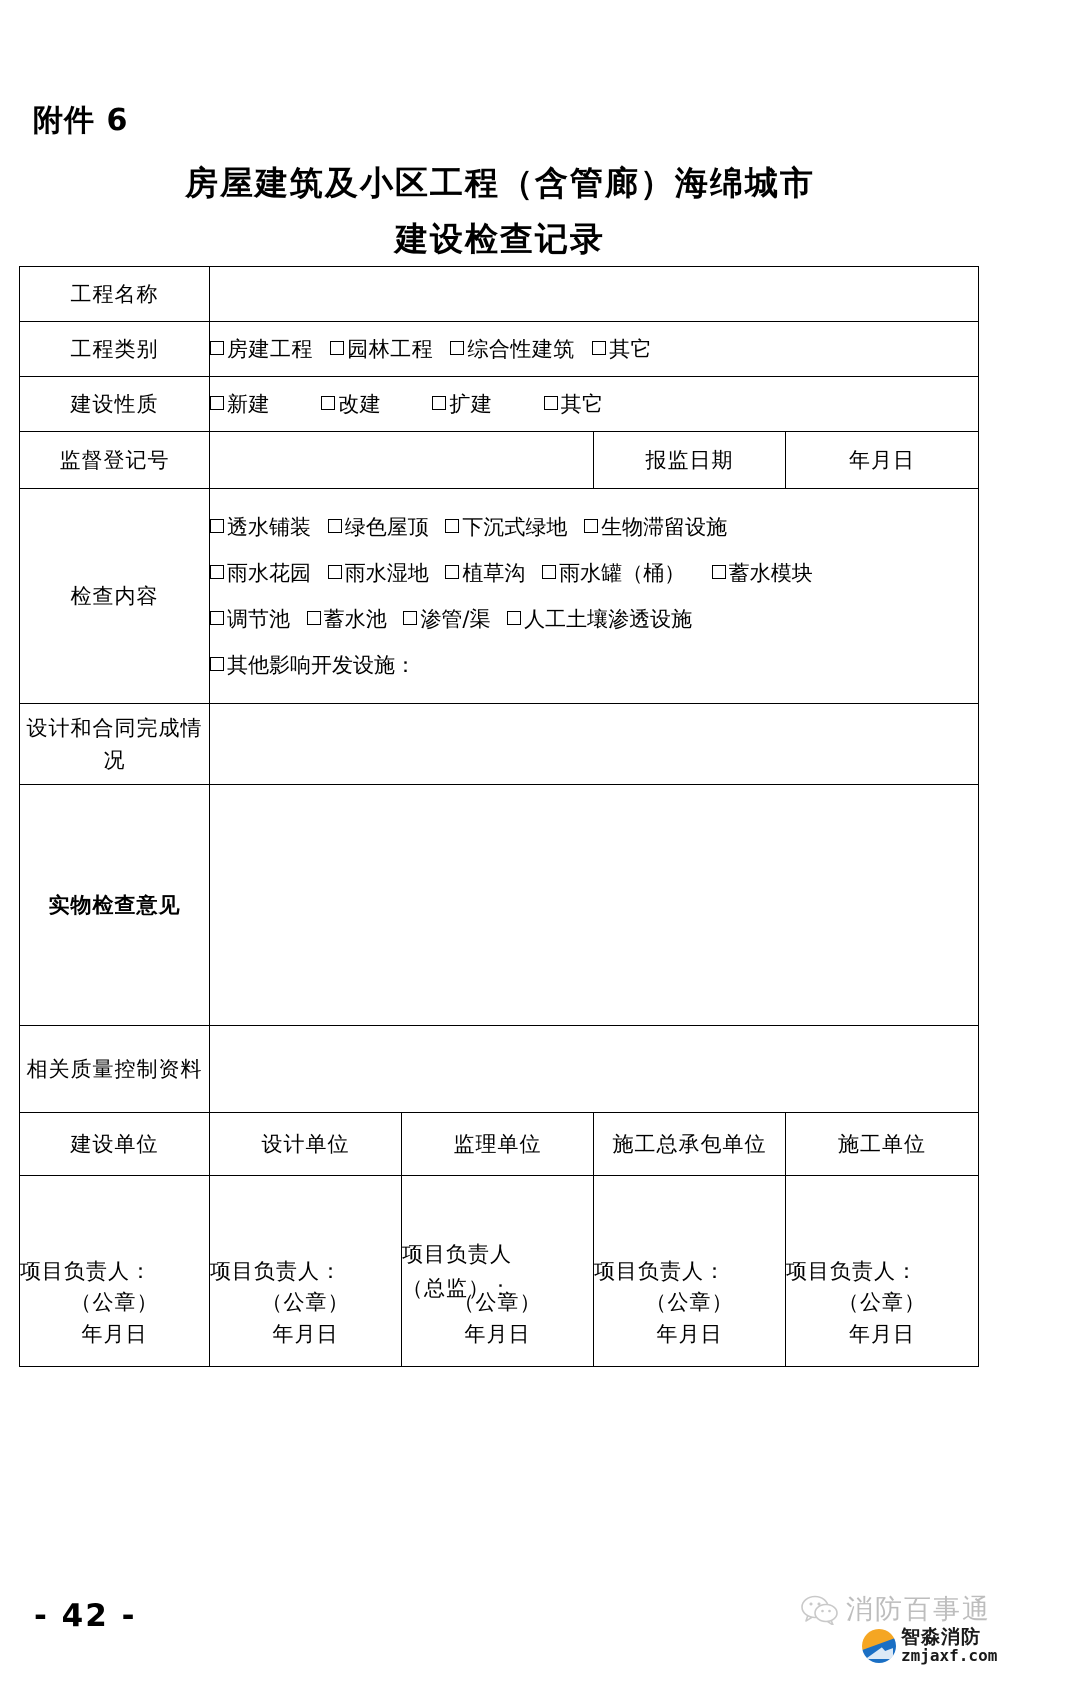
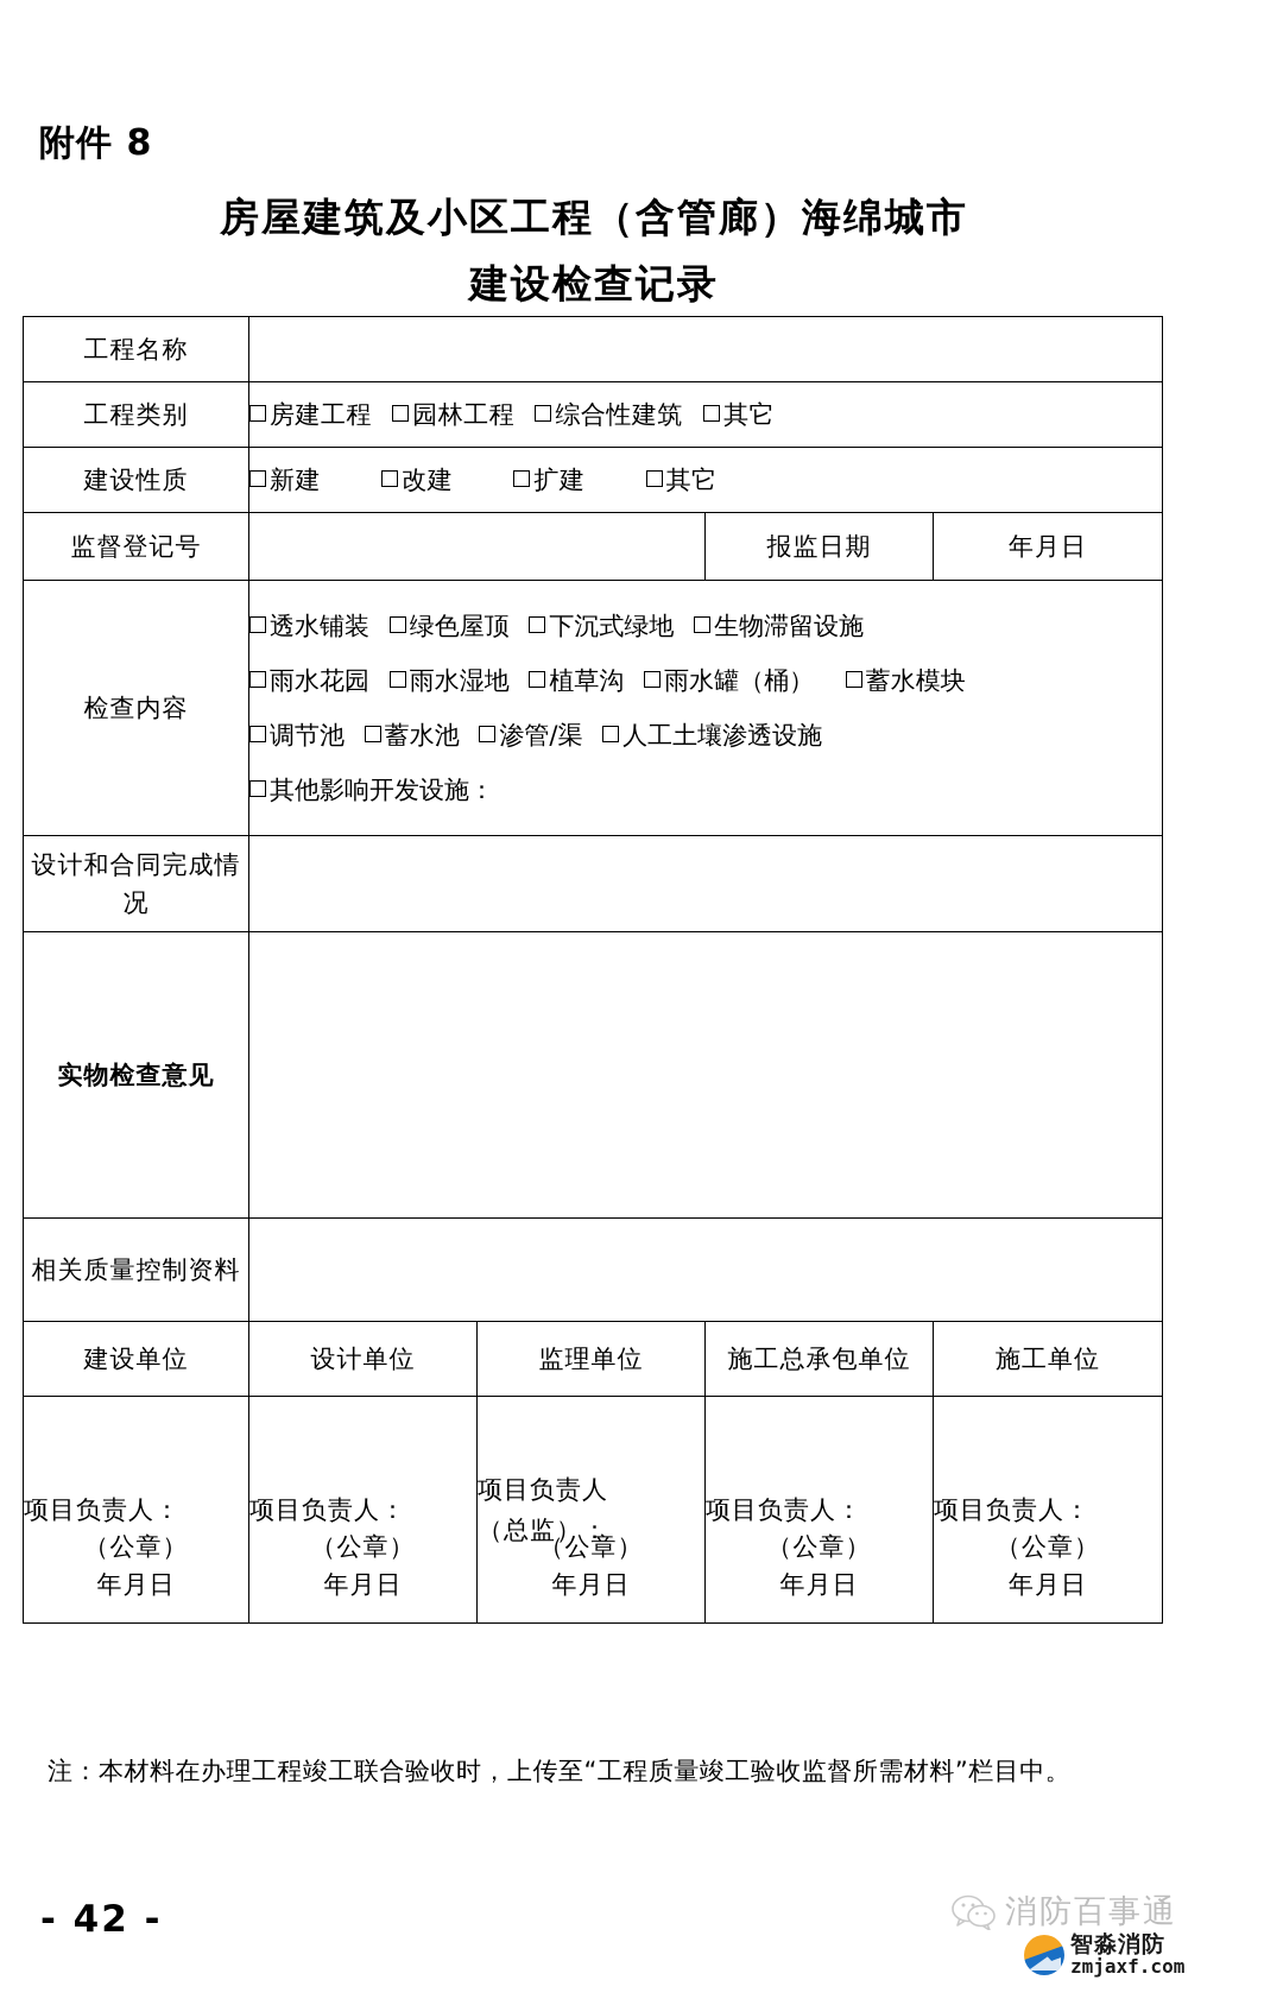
- 附件 6
+ 附件 8
  房屋建筑及小区工程（含管廊）海绵城市
  建设检查记录
  工程名称
  工程类别	房建工程 园林工程 综合性建筑 其它
  建设性质	新建 改建 扩建 其它
  监督登记号		报监日期	年月日
  检查内容	透水铺装 绿色屋顶 下沉式绿地 生物滞留设施 雨水花园 雨水湿地 植草沟 雨水罐（桶） 蓄水模块 调节池 蓄水池 渗管/渠 人工土壤渗透设施 其他影响开发设施：
  设计和合同完成情况
  实物检查意见
  相关质量控制资料
  建设单位	设计单位	监理单位	施工总承包单位	施工单位
  项目负责人： （公章） 年月日	项目负责人： （公章） 年月日	项目负责人 （总监）： （公章） 年月日	项目负责人： （公章） 年月日	项目负责人： （公章） 年月日
+ 注：本材料在办理工程竣工联合验收时，上传至“工程质量竣工验收监督所需材料”栏目中。
  - 42 -
  消防百事通
  智淼消防
  zmjaxf.com
